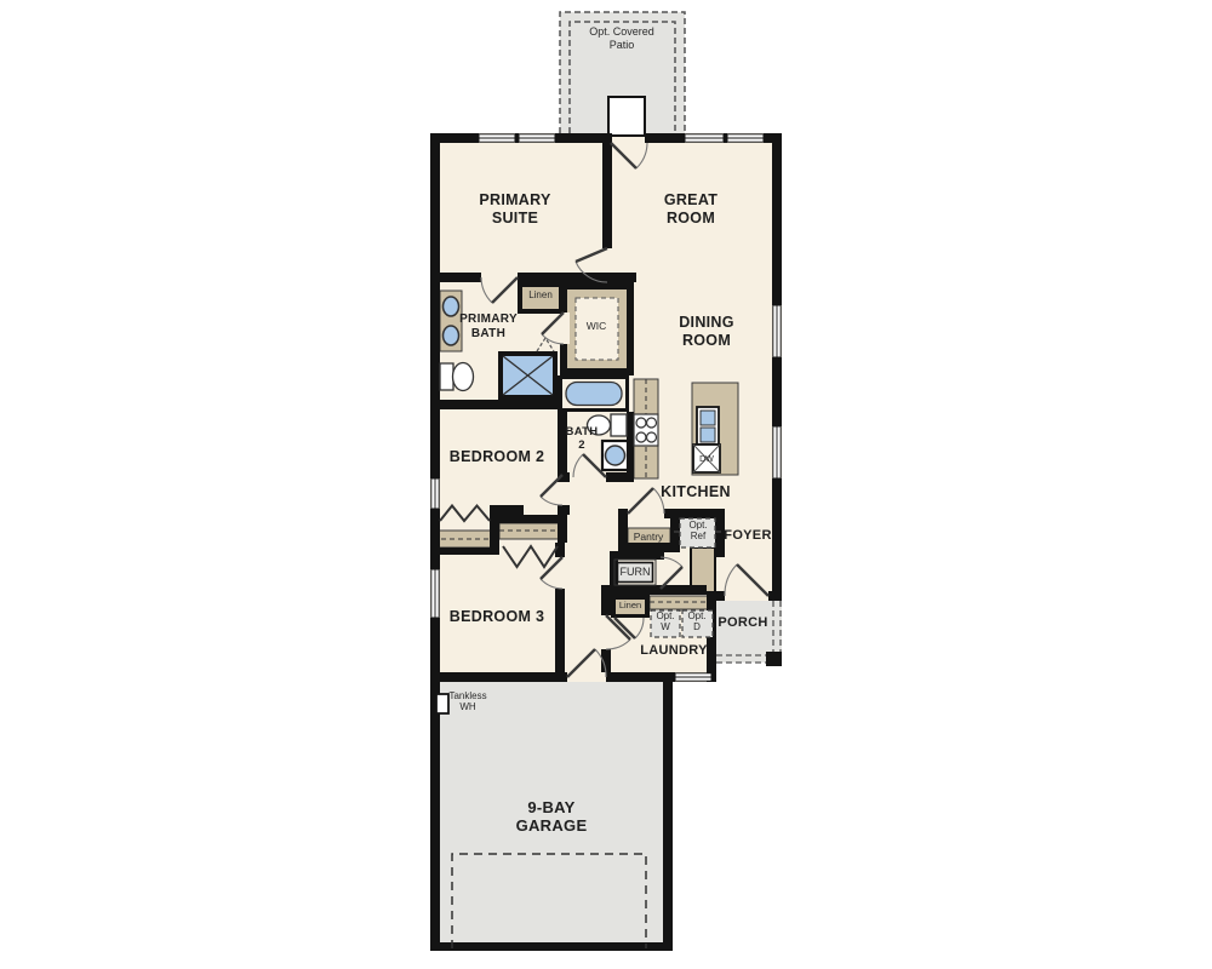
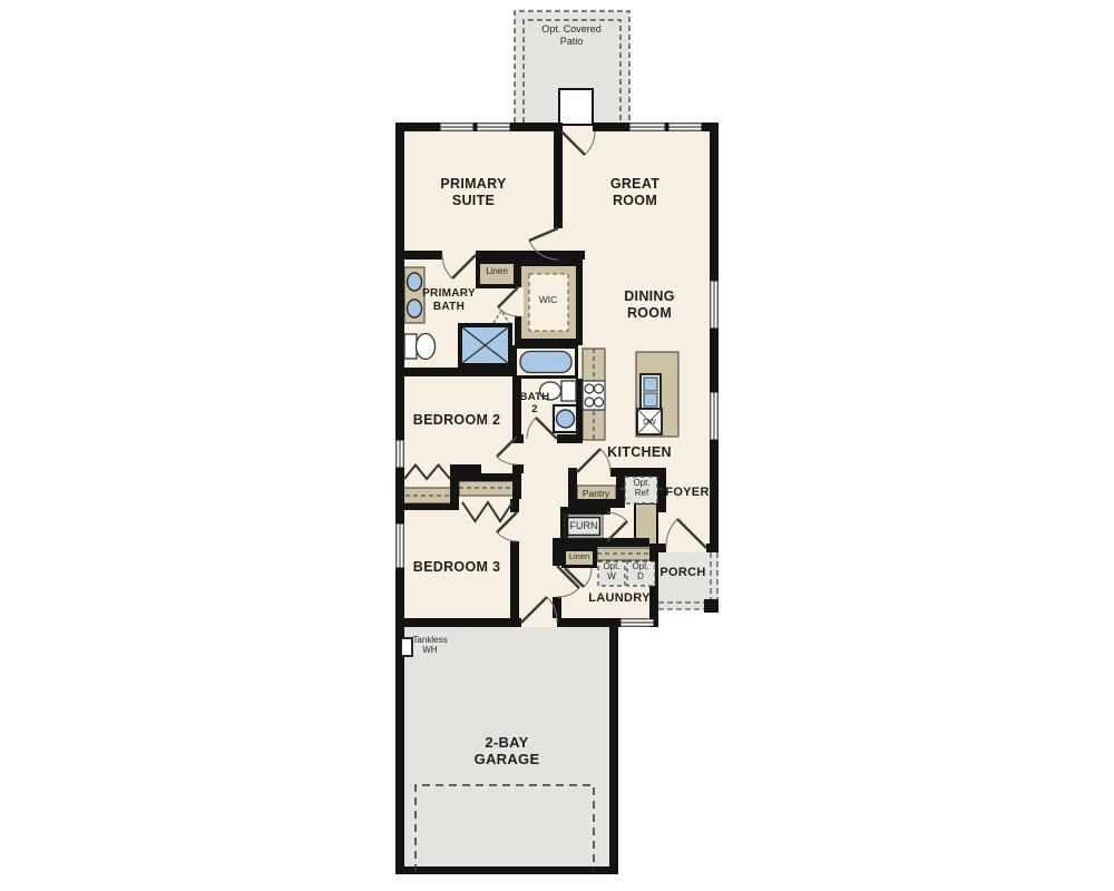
  Opt. Covered Patio
  PRIMARY SUITE
  GREAT ROOM
  PRIMARY BATH
  Linen
  WIC
  DINING ROOM
  BEDROOM 2
  BATH 2
  KITCHEN
  Pantry
  Opt. Ref
  FOYER
  FURN
  Linen
  Opt. W
  Opt. D
  PORCH
  LAUNDRY
  BEDROOM 3
  Tankless WH
- 9-BAY GARAGE
+ 2-BAY GARAGE
